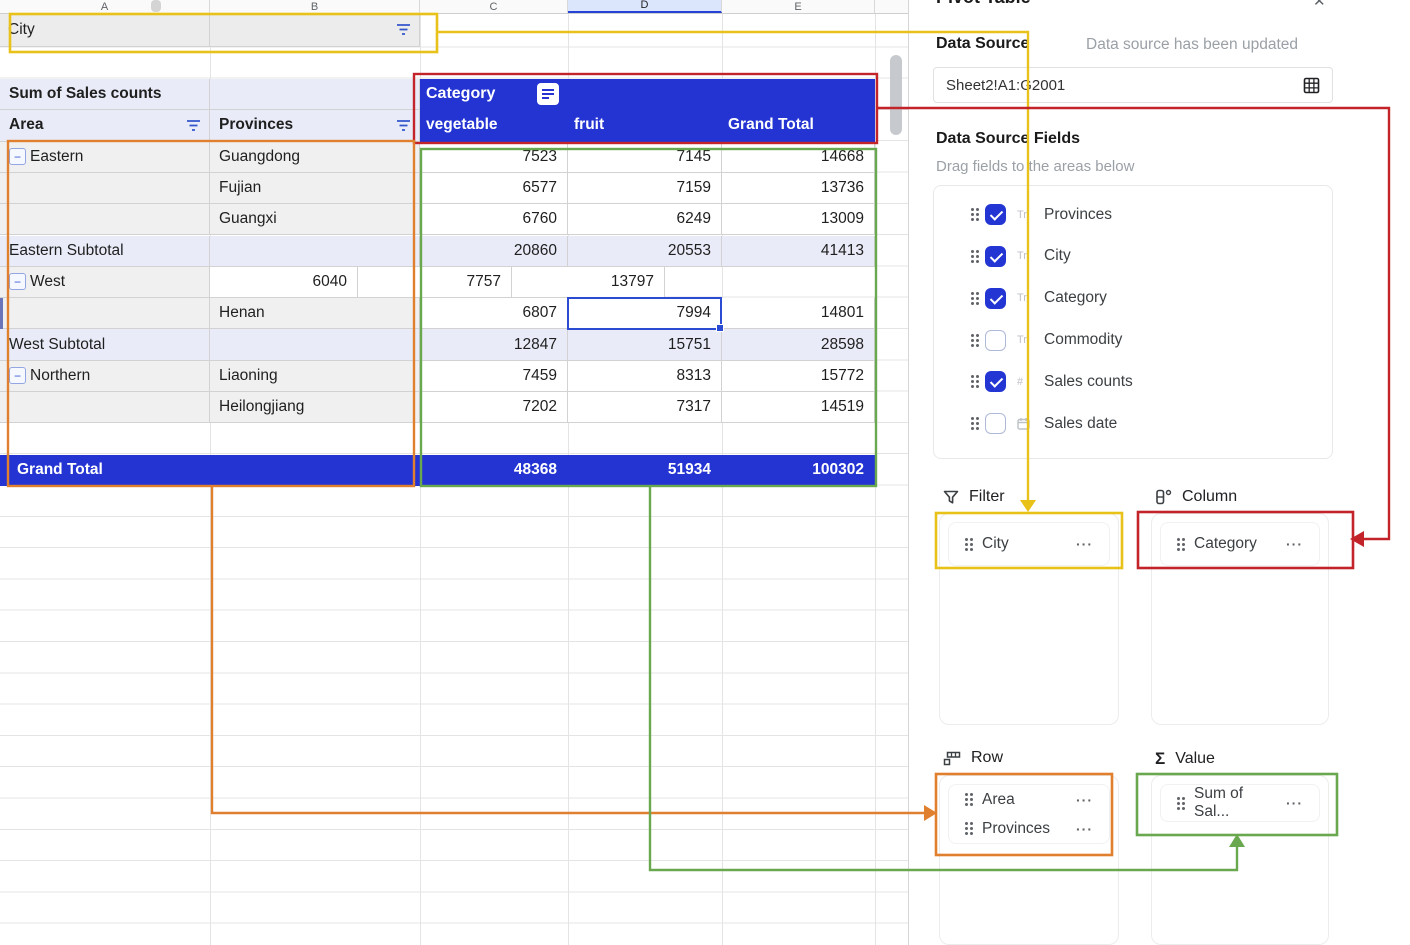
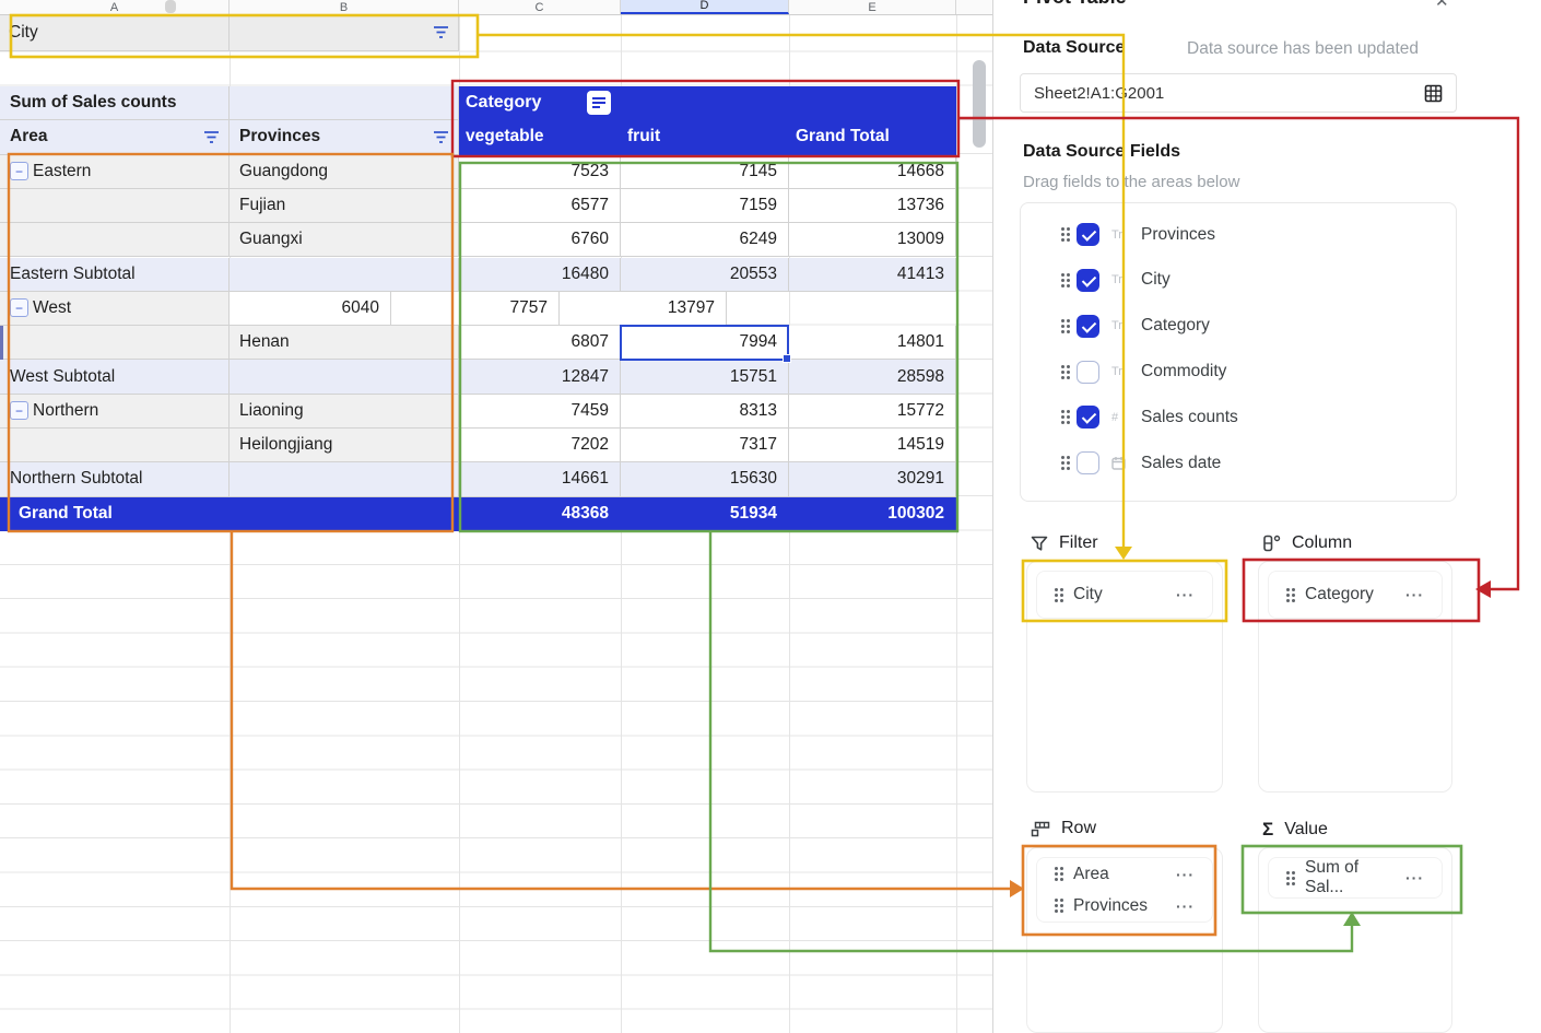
  A
  B
  C
  D
  E
  City
  Sum of Sales counts
  Category
  Area
  Provinces
  vegetable
  fruit
  Grand Total
  −
  Eastern
  Guangdong
  7523
  7145
  14668
  Fujian
  6577
  7159
  13736
  Guangxi
  6760
  6249
  13009
  Eastern Subtotal
- 20860
+ 16480
  20553
  41413
  −
  West
  6040
  7757
  13797
  Henan
  6807
  7994
  14801
  West Subtotal
  12847
  15751
  28598
  −
  Northern
  Liaoning
  7459
  8313
  15772
  Heilongjiang
  7202
  7317
  14519
+ Northern Subtotal
+ 14661
+ 15630
+ 30291
  Grand Total
  48368
  51934
  100302
  ✕
  Data Source
  Data source has been updated
  Sheet2!A1:G2001
  Data Source Fields
  Drag fields to the areas below
  Tr
  Provinces
  Tr
  City
  Tr
  Category
  Tr
  Commodity
  #
  Sales counts
  Sales date
  Filter
  Column
  City
  ···
  Category
  ···
  Row
  Σ
  Value
  Area
  ···
  Provinces
  ···
  Sum of Sal...
  ···
